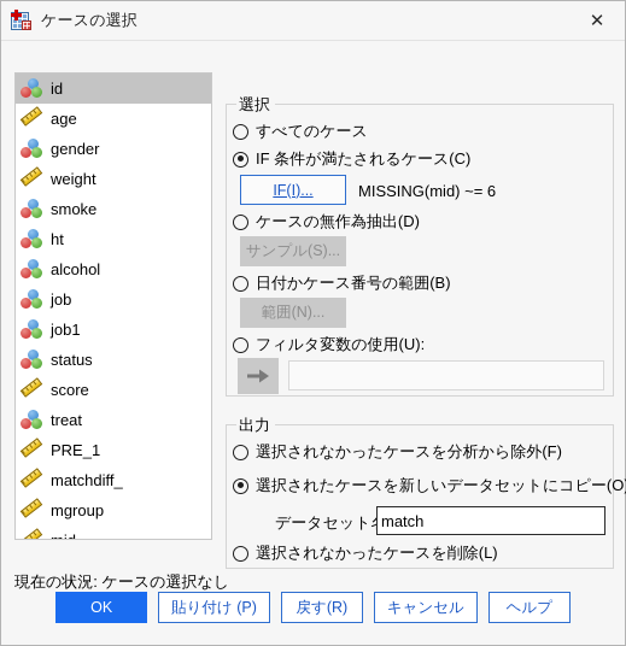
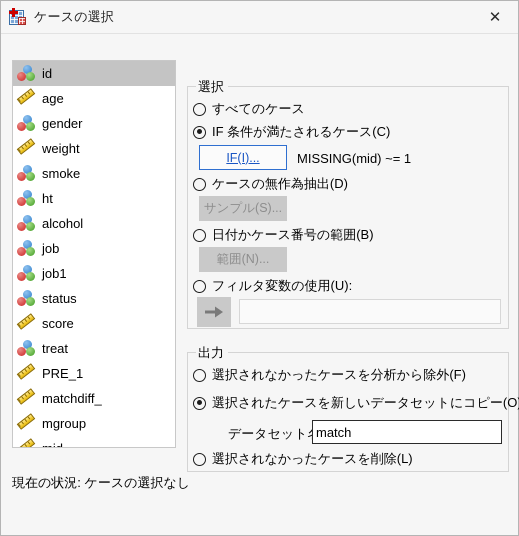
  ケースの選択
  ✕
  id
  age
  gender
  weight
  smoke
  ht
  alcohol
  job
  job1
  status
  score
  treat
  PRE_1
  matchdiff_
  mgroup
  選択
  すべてのケース
  IF 条件が満たされるケース(C)
  IF(I)...
- MISSING(mid) ~= 6
+ MISSING(mid) ~= 1
  ケースの無作為抽出(D)
  サンプル(S)...
  日付かケース番号の範囲(B)
  範囲(N)...
  フィルタ変数の使用(U):
  出力
  選択されなかったケースを分析から除外(F)
  選択されたケースを新しいデータセットにコピー(O
  match
  選択されなかったケースを削除(L)
  現在の状況: ケースの選択なし
- OK
- 貼り付け (P)
- 戻す(R)
- キャンセル
- ヘルプ
